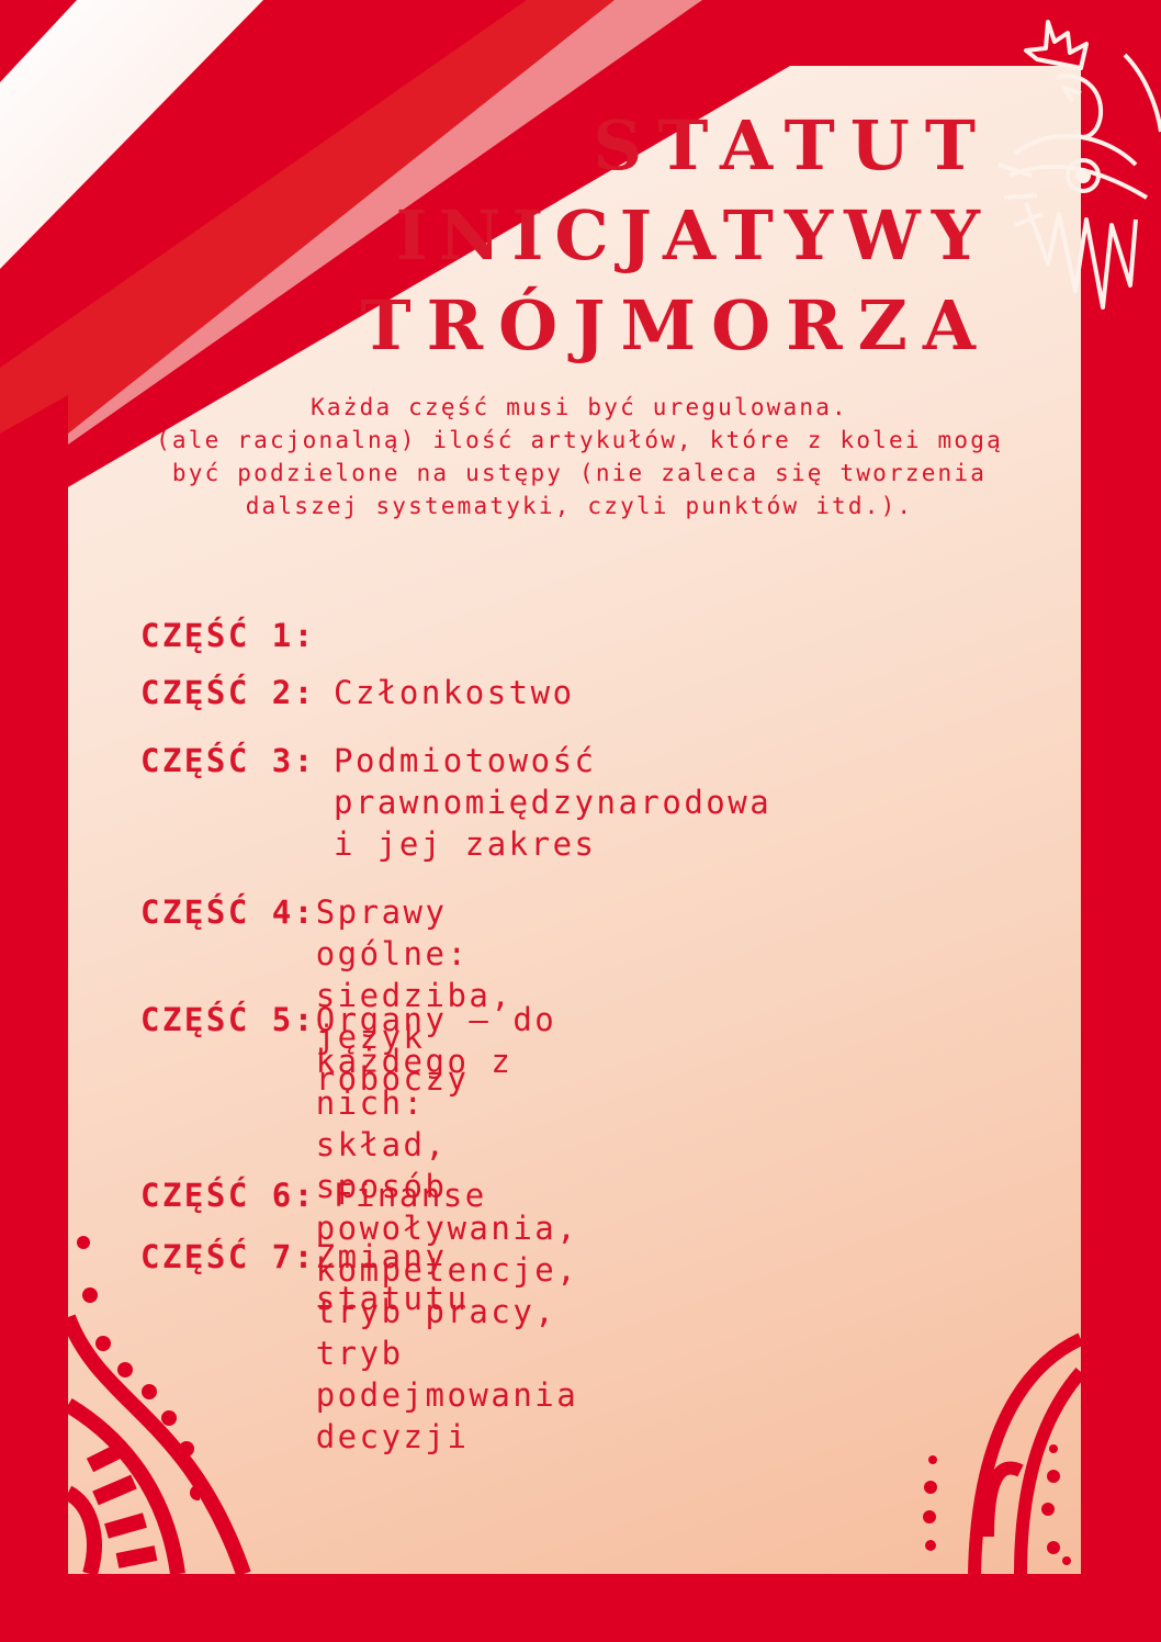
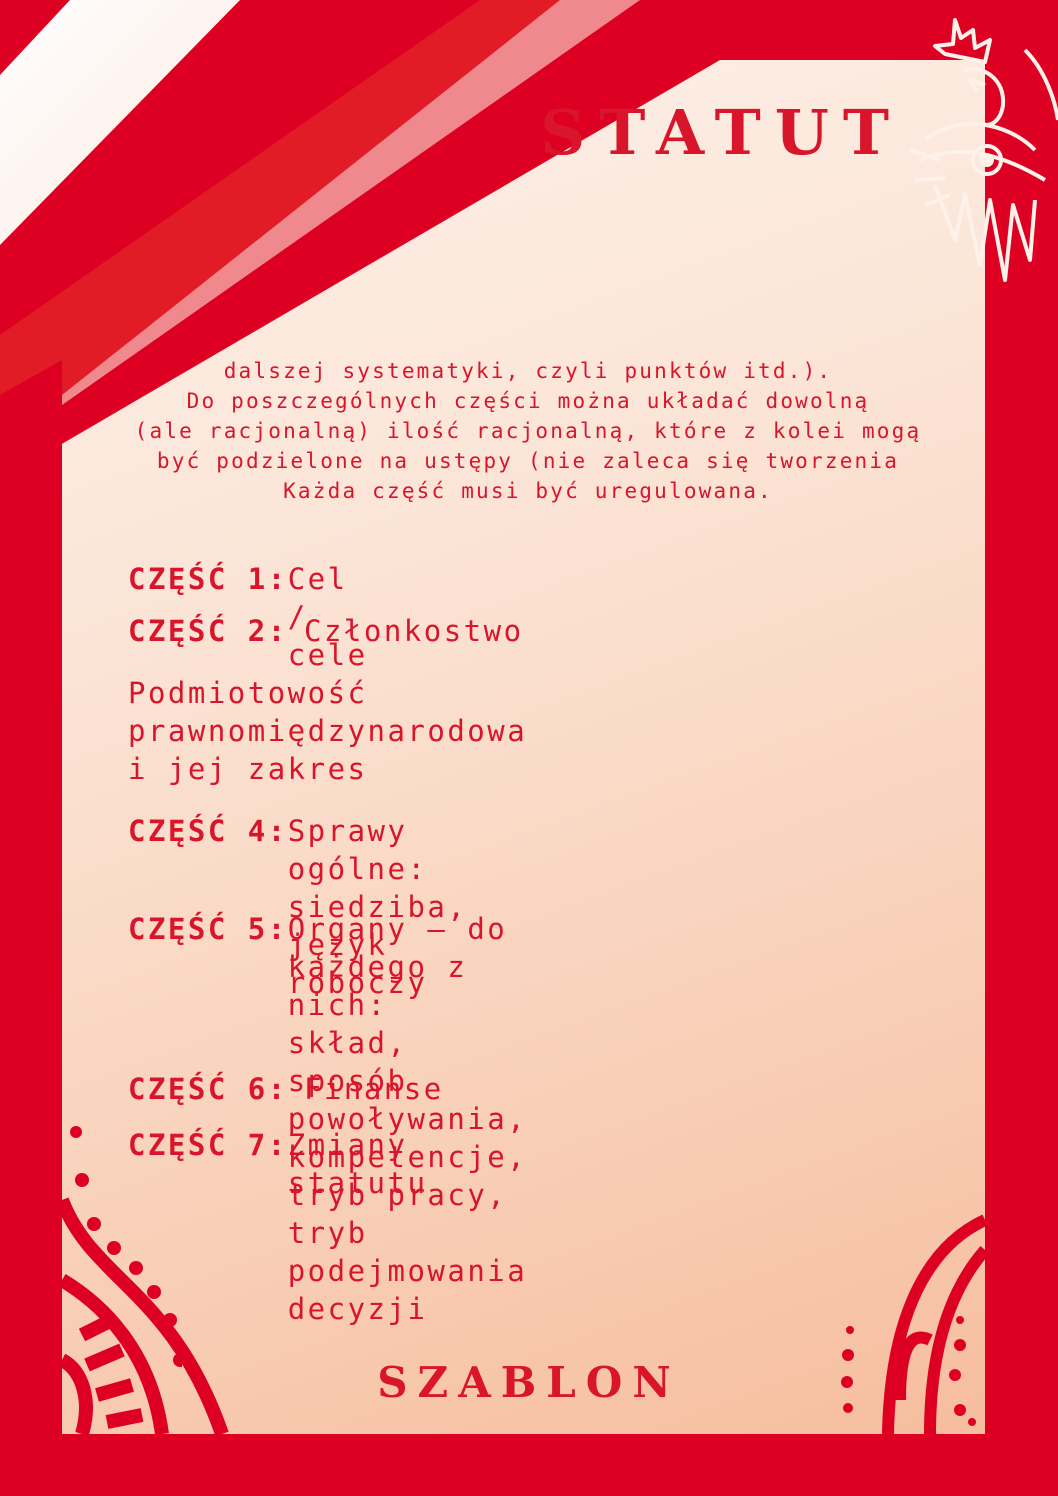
  STATUT
- INICJATYWY
- TRÓJMORZA
- Każda część musi być uregulowana.
+ dalszej systematyki, czyli punktów itd.).
+ Do poszczególnych części można układać dowolną
- (ale racjonalną) ilość artykułów, które z kolei mogą
+ (ale racjonalną) ilość racjonalną, które z kolei mogą
  być podzielone na ustępy (nie zaleca się tworzenia
- dalszej systematyki, czyli punktów itd.).
+ Każda część musi być uregulowana.
  CZĘŚĆ 1:
+ Cel / cele
  CZĘŚĆ 2:
  Członkostwo
- CZĘŚĆ 3:
  Podmiotowość
  prawnomiędzynarodowa
  i jej zakres
  CZĘŚĆ 4:
  Sprawy ogólne: siedziba,
  język roboczy
  CZĘŚĆ 5:
  Organy – do każdego z nich:
  skład, sposób powoływania,
  kompetencje, tryb pracy, tryb
  podejmowania decyzji
  CZĘŚĆ 6:
  Finanse
  CZĘŚĆ 7:
  Zmiany statutu
+ SZABLON
